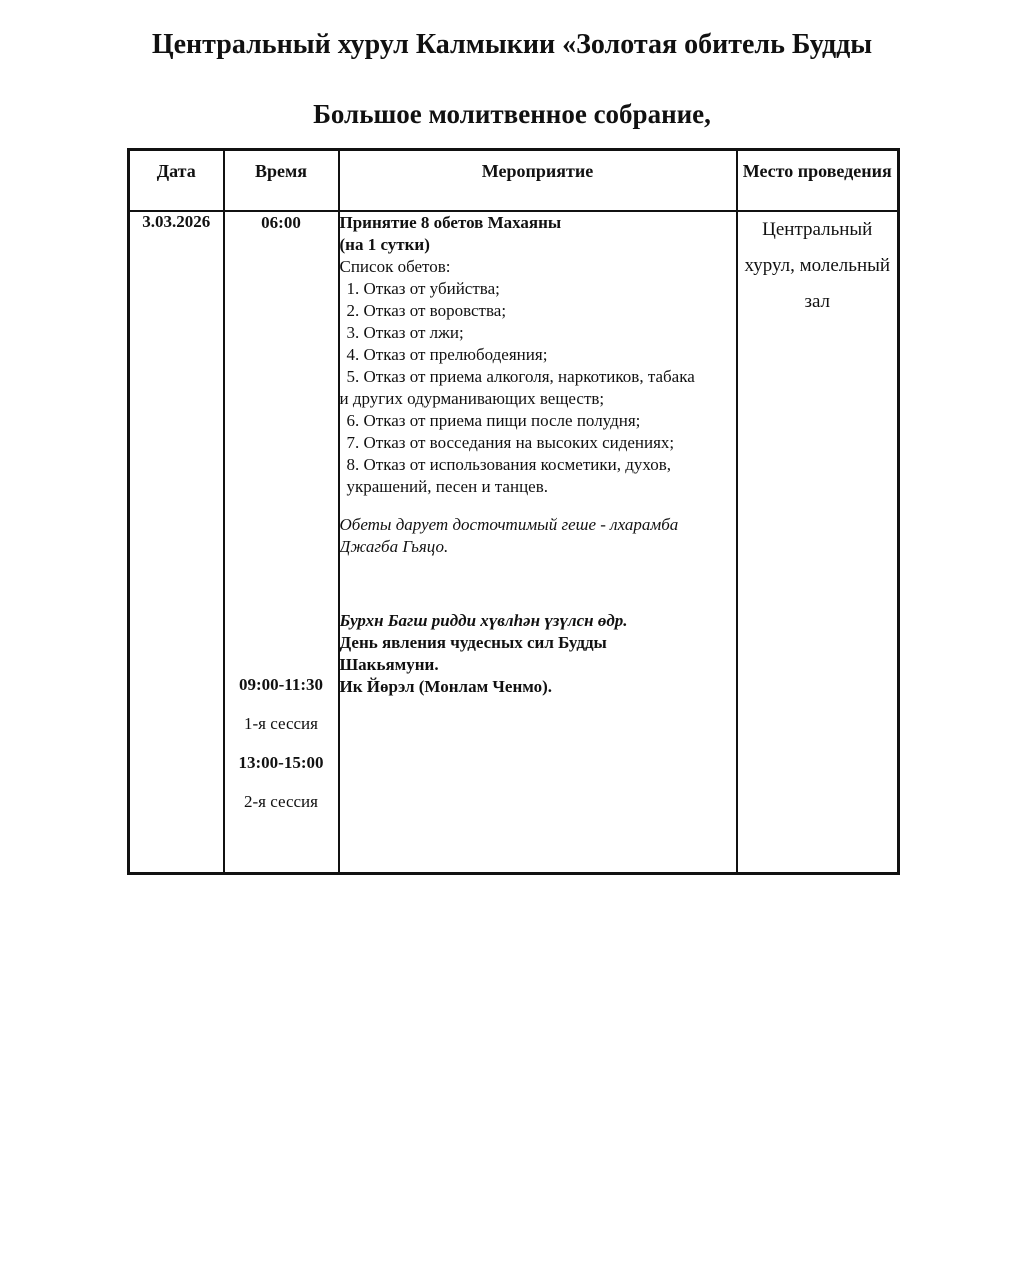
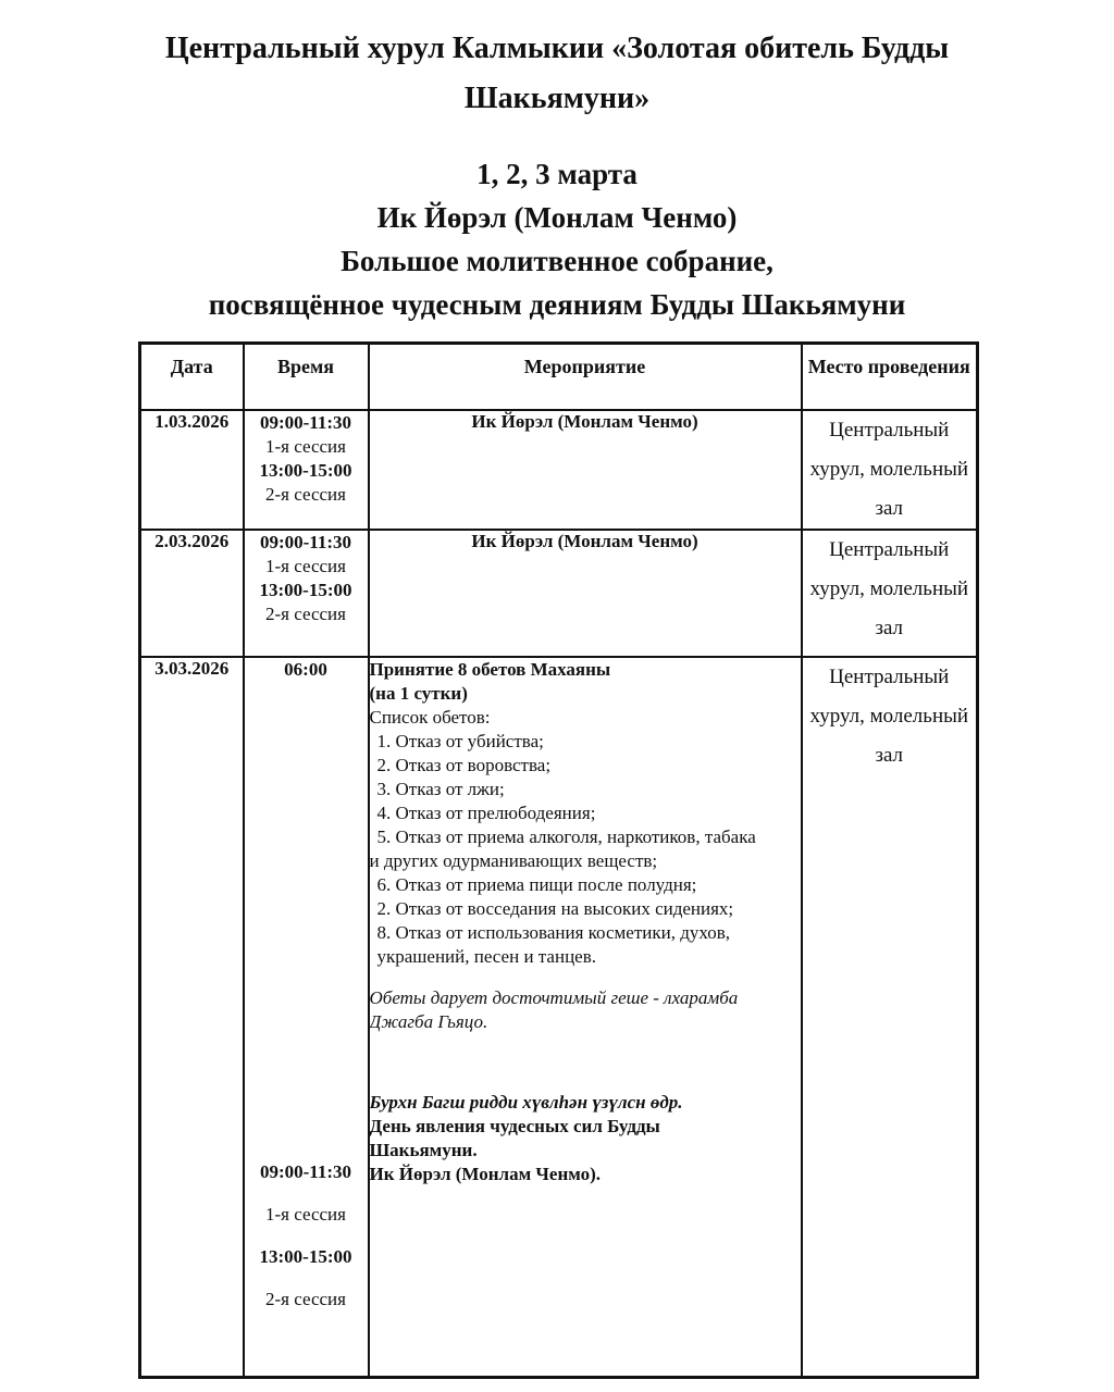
  Центральный хурул Калмыкии «Золотая обитель Будды
+ Шакьямуни»
+ 1, 2, 3 марта
+ Ик Йөрэл (Монлам Ченмо)
  Большое молитвенное собрание,
+ посвящённое чудесным деяниям Будды Шакьямуни
  Дата	Время	Мероприятие	Место проведения
+ 1.03.2026	09:00-11:30 1-я сессия 13:00-15:00 2-я сессия	Ик Йөрэл (Монлам Ченмо)	Центральный хурул, молельный зал
+ 2.03.2026	09:00-11:30 1-я сессия 13:00-15:00 2-я сессия	Ик Йөрэл (Монлам Ченмо)	Центральный хурул, молельный зал
- 3.03.2026	06:00 09:00-11:30 1-я сессия 13:00-15:00 2-я сессия	Принятие 8 обетов Махаяны (на 1 сутки) Список обетов: 1. Отказ от убийства; 2. Отказ от воровства; 3. Отказ от лжи; 4. Отказ от прелюбодеяния; 5. Отказ от приема алкоголя, наркотиков, табака и других одурманивающих веществ; 6. Отказ от приема пищи после полудня; 7. Отказ от восседания на высоких сидениях; 8. Отказ от использования косметики, духов, украшений, песен и танцев. Обеты дарует досточтимый геше - лхарамба Джагба Гьяцо. Бурхн Багш ридди хүвлһән үзүлсн өдр. День явления чудесных сил Будды Шакьямуни. Ик Йөрэл (Монлам Ченмо).	Центральный хурул, молельный зал
+ 3.03.2026	06:00 09:00-11:30 1-я сессия 13:00-15:00 2-я сессия	Принятие 8 обетов Махаяны (на 1 сутки) Список обетов: 1. Отказ от убийства; 2. Отказ от воровства; 3. Отказ от лжи; 4. Отказ от прелюбодеяния; 5. Отказ от приема алкоголя, наркотиков, табака и других одурманивающих веществ; 6. Отказ от приема пищи после полудня; 2. Отказ от восседания на высоких сидениях; 8. Отказ от использования косметики, духов, украшений, песен и танцев. Обеты дарует досточтимый геше - лхарамба Джагба Гьяцо. Бурхн Багш ридди хүвлһән үзүлсн өдр. День явления чудесных сил Будды Шакьямуни. Ик Йөрэл (Монлам Ченмо).	Центральный хурул, молельный зал
